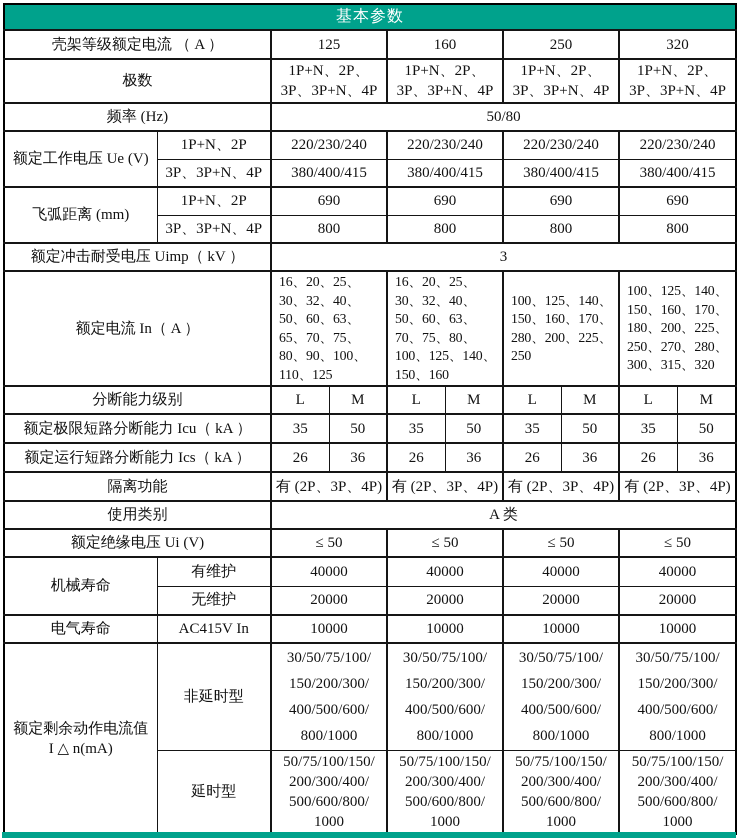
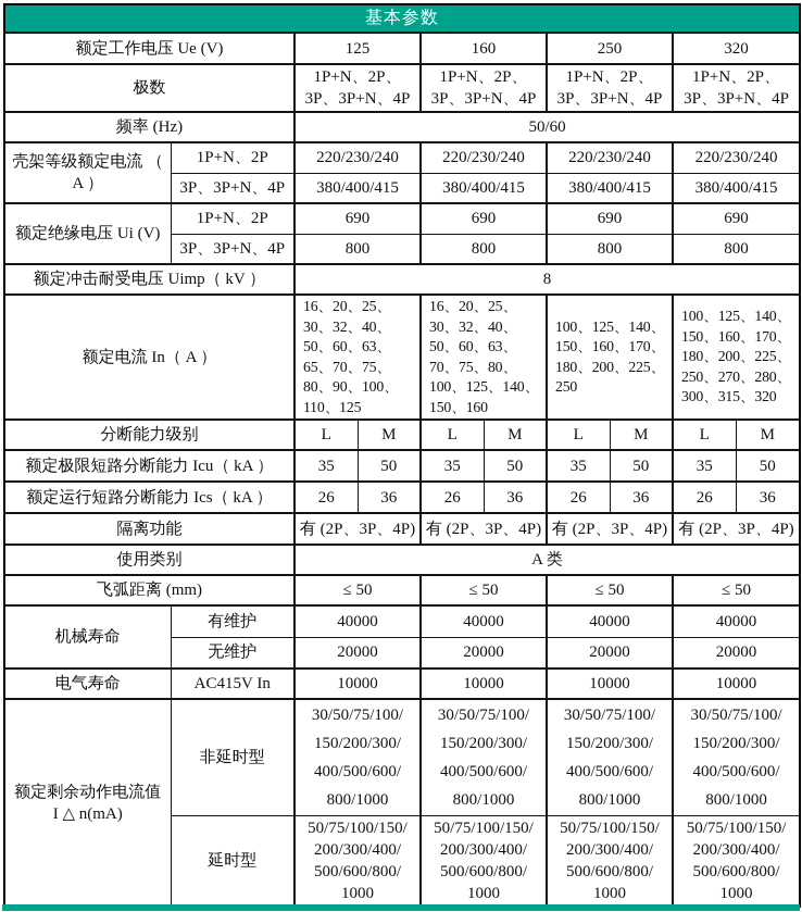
  基本参数
- 壳架等级额定电流 （ A ）	125	160	250	320
+ 额定工作电压 Ue (V)	125	160	250	320
  极数	1P+N、2P、 3P、3P+N、4P	1P+N、2P、 3P、3P+N、4P	1P+N、2P、 3P、3P+N、4P	1P+N、2P、 3P、3P+N、4P
- 频率 (Hz)	50/80
+ 频率 (Hz)	50/60
- 额定工作电压 Ue (V)	1P+N、2P	220/230/240	220/230/240	220/230/240	220/230/240
+ 壳架等级额定电流 （ A ）	1P+N、2P	220/230/240	220/230/240	220/230/240	220/230/240
  3P、3P+N、4P	380/400/415	380/400/415	380/400/415	380/400/415
- 飞弧距离 (mm)	1P+N、2P	690	690	690	690
+ 额定绝缘电压 Ui (V)	1P+N、2P	690	690	690	690
  3P、3P+N、4P	800	800	800	800
- 额定冲击耐受电压 Uimp（ kV ）	3
+ 额定冲击耐受电压 Uimp（ kV ）	8
- 额定电流 In（ A ）	16、20、25、 30、32、40、 50、60、63、 65、70、75、 80、90、100、 110、125	16、20、25、 30、32、40、 50、60、63、 70、75、80、 100、125、140、 150、160	100、125、140、 150、160、170、 280、200、225、 250	100、125、140、 150、160、170、 180、200、225、 250、270、280、 300、315、320
+ 额定电流 In（ A ）	16、20、25、 30、32、40、 50、60、63、 65、70、75、 80、90、100、 110、125	16、20、25、 30、32、40、 50、60、63、 70、75、80、 100、125、140、 150、160	100、125、140、 150、160、170、 180、200、225、 250	100、125、140、 150、160、170、 180、200、225、 250、270、280、 300、315、320
  分断能力级别	L	M	L	M	L	M	L	M
  额定极限短路分断能力 Icu（ kA ）	35	50	35	50	35	50	35	50
  额定运行短路分断能力 Ics（ kA ）	26	36	26	36	26	36	26	36
  隔离功能	有 (2P、3P、4P)	有 (2P、3P、4P)	有 (2P、3P、4P)	有 (2P、3P、4P)
  使用类别	A 类
- 额定绝缘电压 Ui (V)	≤ 50	≤ 50	≤ 50	≤ 50
+ 飞弧距离 (mm)	≤ 50	≤ 50	≤ 50	≤ 50
  机械寿命	有维护	40000	40000	40000	40000
  无维护	20000	20000	20000	20000
  电气寿命	AC415V In	10000	10000	10000	10000
  额定剩余动作电流值 I △ n(mA)	非延时型	30/50/75/100/ 150/200/300/ 400/500/600/ 800/1000	30/50/75/100/ 150/200/300/ 400/500/600/ 800/1000	30/50/75/100/ 150/200/300/ 400/500/600/ 800/1000	30/50/75/100/ 150/200/300/ 400/500/600/ 800/1000
  延时型	50/75/100/150/ 200/300/400/ 500/600/800/ 1000	50/75/100/150/ 200/300/400/ 500/600/800/ 1000	50/75/100/150/ 200/300/400/ 500/600/800/ 1000	50/75/100/150/ 200/300/400/ 500/600/800/ 1000
